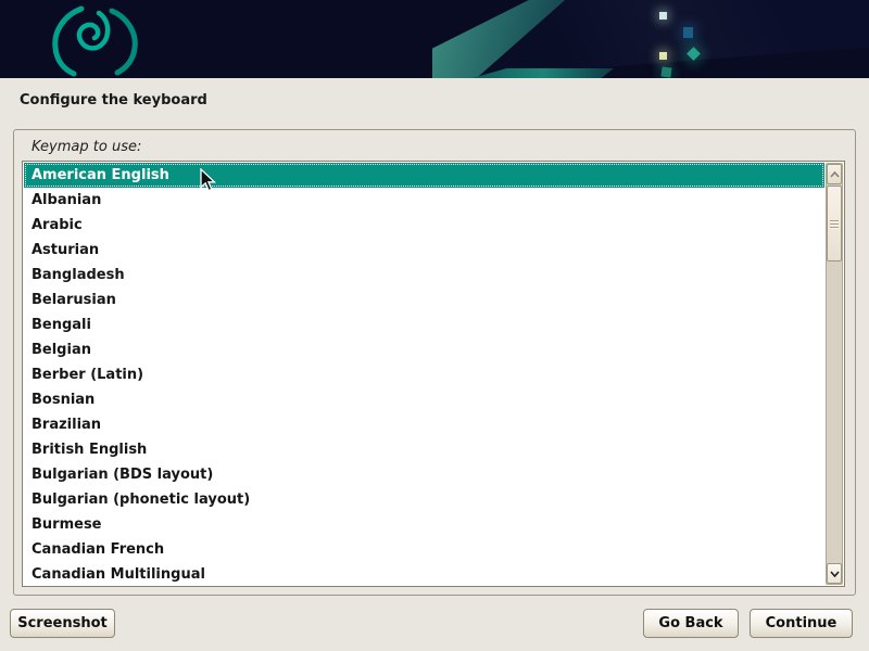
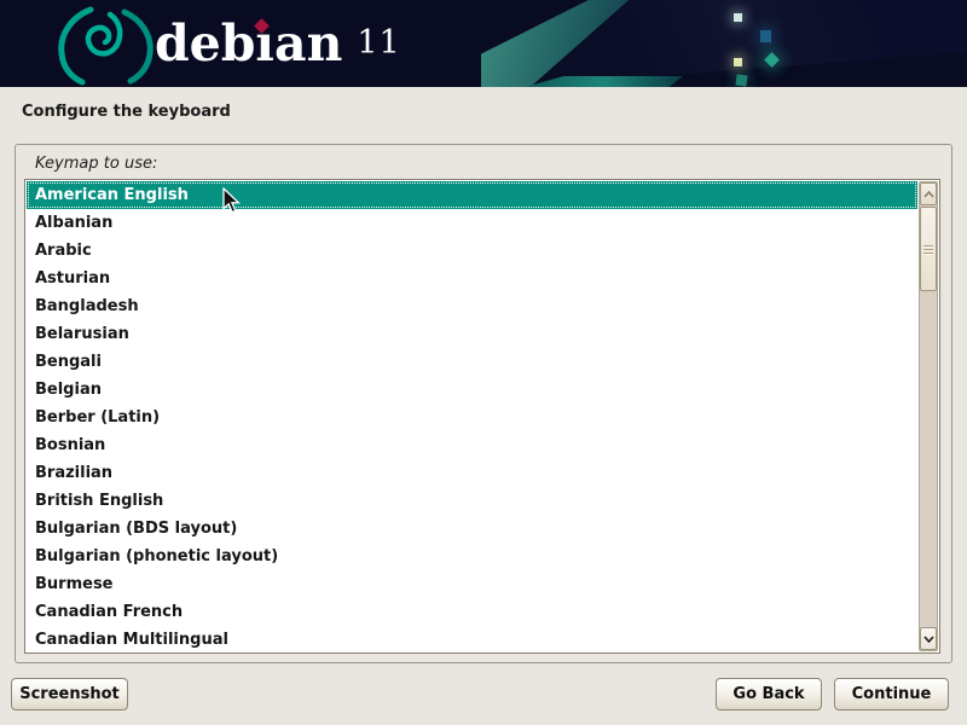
+ debıan 11
  Configure the keyboard
  Keymap to use:
  American English
  Albanian
  Arabic
  Asturian
  Bangladesh
  Belarusian
  Bengali
  Belgian
  Berber (Latin)
  Bosnian
  Brazilian
  British English
  Bulgarian (BDS layout)
  Bulgarian (phonetic layout)
  Burmese
  Canadian French
  Canadian Multilingual
  Screenshot
  Go Back
  Continue
